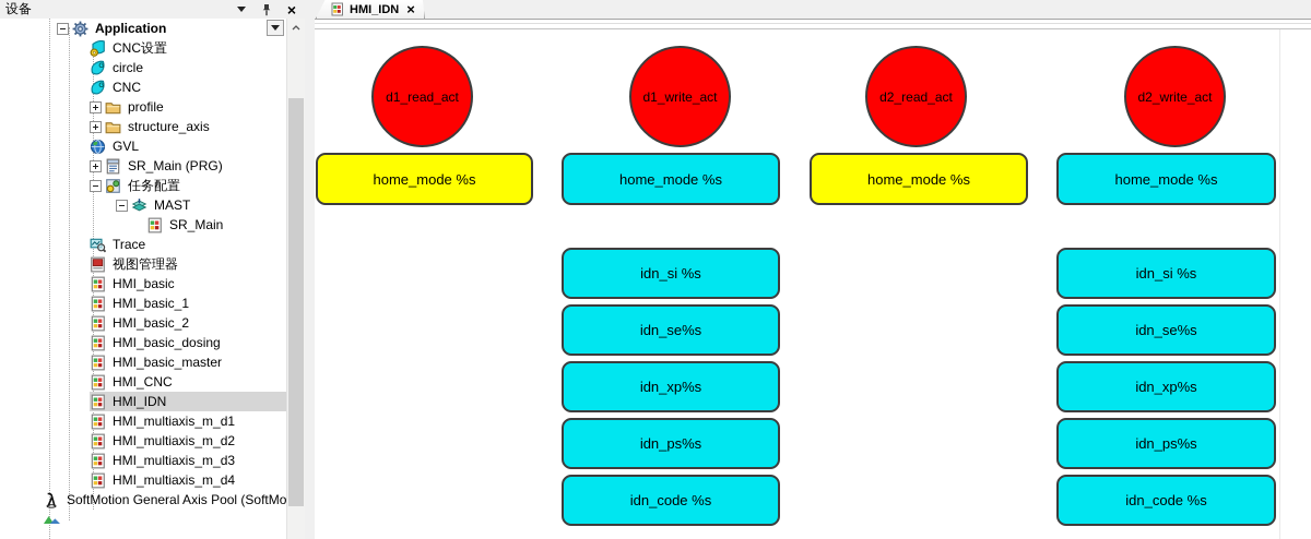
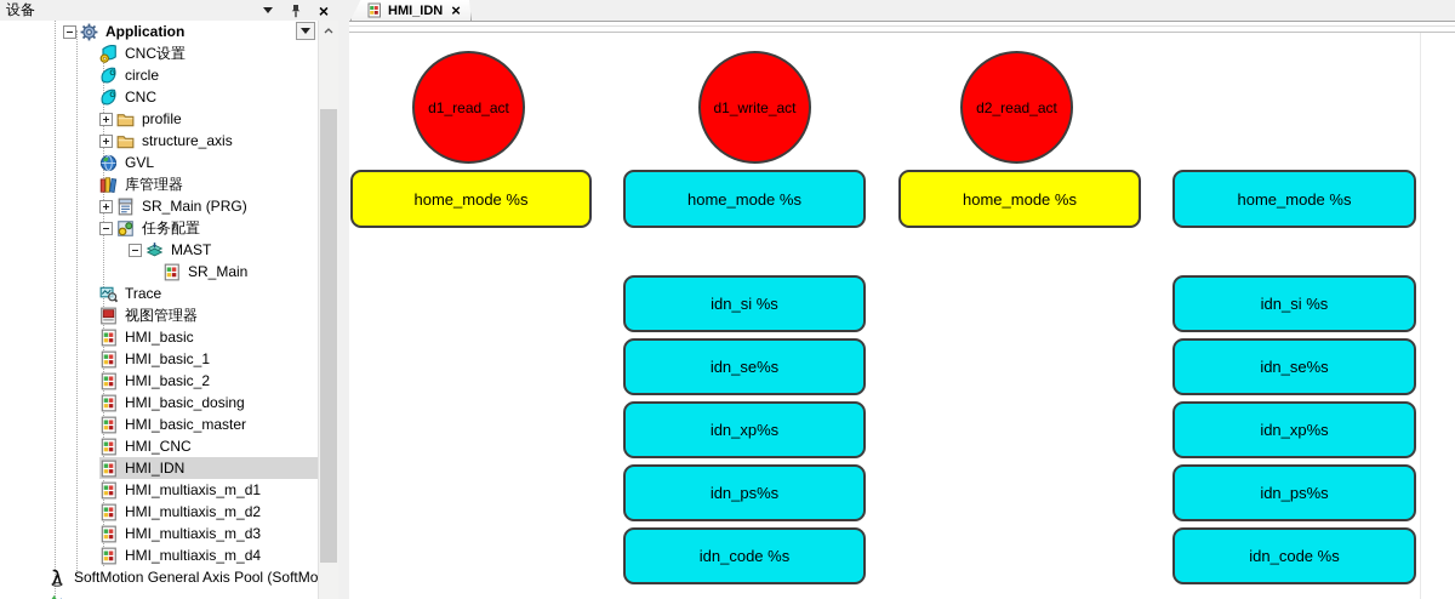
  设备
  ×
  Application
  CNC设置
  circle
  CNC
  profile
  structure_axis
  GVL
+ 库管理器
  SR_Main (PRG)
  任务配置
  MAST
  SR_Main
  Trace
  视图管理器
  HMI_basic
  HMI_basic_1
  HMI_basic_2
  HMI_basic_dosing
  HMI_basic_master
  HMI_CNC
  HMI_IDN
  HMI_multiaxis_m_d1
  HMI_multiaxis_m_d2
  HMI_multiaxis_m_d3
  HMI_multiaxis_m_d4
  SoftMotion General Axis Pool (SoftMo
  HMI_IDN
  ×
  d1_read_act
  home_mode %s
  d1_write_act
  home_mode %s
  idn_si %s
  idn_se%s
  idn_xp%s
  idn_ps%s
  idn_code %s
  d2_read_act
  home_mode %s
- d2_write_act
  home_mode %s
  idn_si %s
  idn_se%s
  idn_xp%s
  idn_ps%s
  idn_code %s
